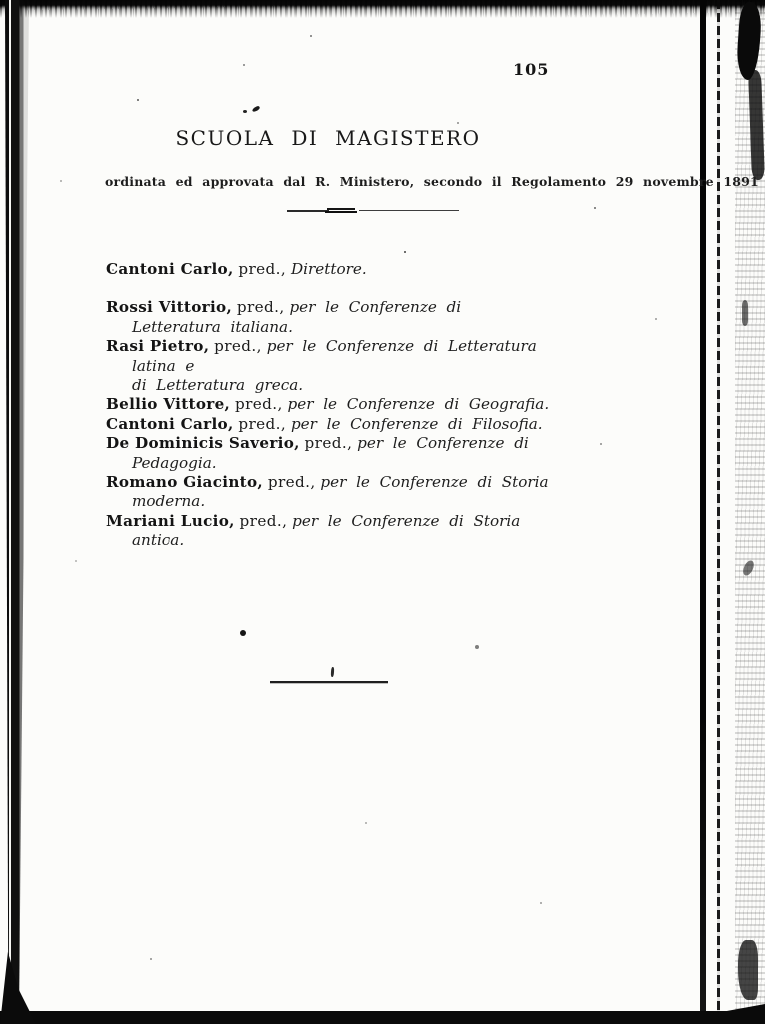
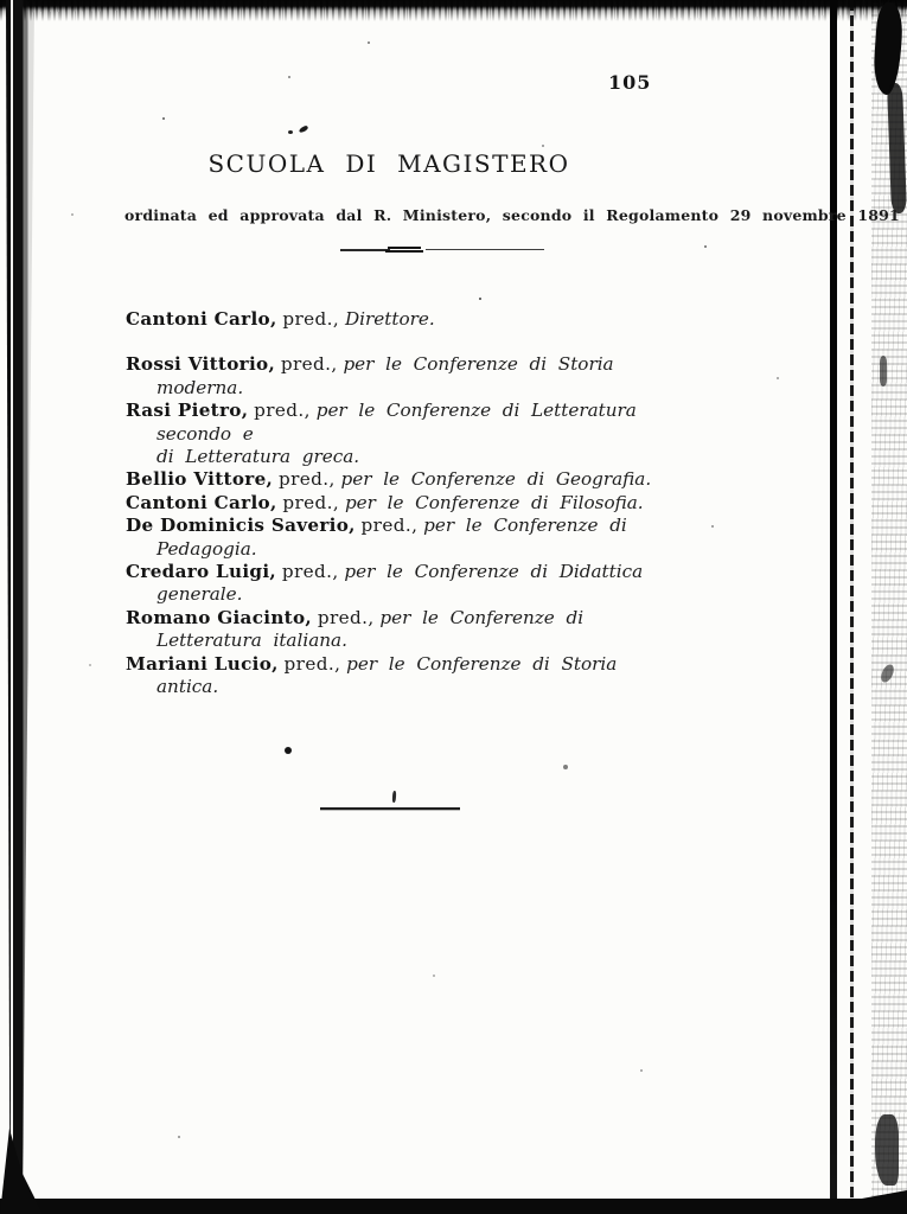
  105
  SCUOLA DI MAGISTERO
  ordinata ed approvata dal R. Ministero, secondo il Regolamento 29 novembre 1891
  Cantoni Carlo, pred., Direttore.
- Rossi Vittorio, pred., per le Conferenze di Letteratura italiana.
+ Rossi Vittorio, pred., per le Conferenze di Storia moderna.
- Rasi Pietro, pred., per le Conferenze di Letteratura latina e
+ Rasi Pietro, pred., per le Conferenze di Letteratura secondo e
  di Letteratura greca.
  Bellio Vittore, pred., per le Conferenze di Geografia.
  Cantoni Carlo, pred., per le Conferenze di Filosofia.
  De Dominicis Saverio, pred., per le Conferenze di Pedagogia.
+ Credaro Luigi, pred., per le Conferenze di Didattica generale.
- Romano Giacinto, pred., per le Conferenze di Storia moderna.
+ Romano Giacinto, pred., per le Conferenze di Letteratura italiana.
  Mariani Lucio, pred., per le Conferenze di Storia antica.
